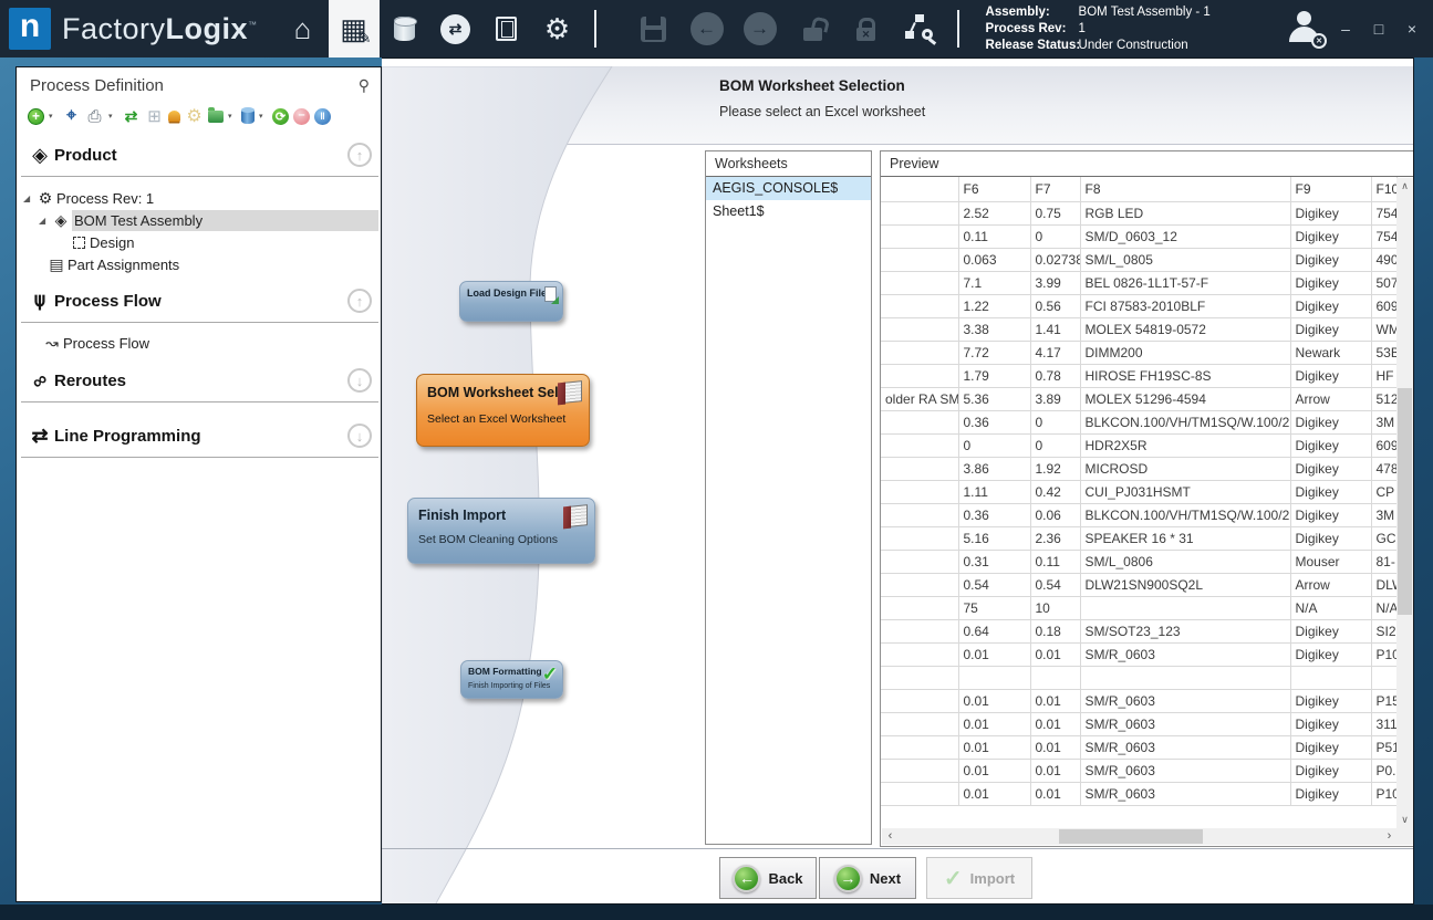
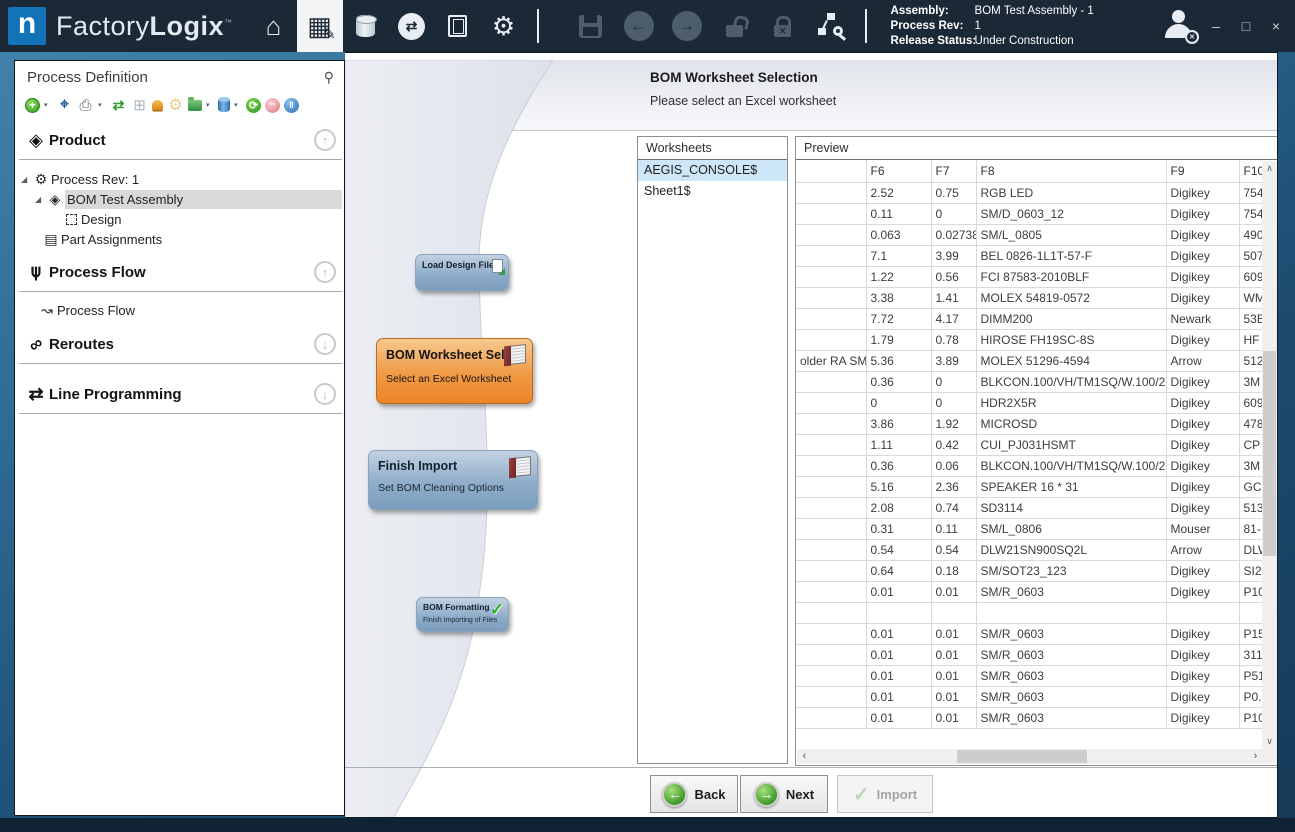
  n
  FactoryLogix™
  ⌂
  ▦
  ✎
  ⇄
  ⚙
  ←
  →
  ✕
  Assembly:
  BOM Test Assembly - 1
  Process Rev:
  1
  Release Status:
  Under Construction
  –
  □
  ×
  Process Definition
  ⚲
  ◈
  Product
  ↑
  ◢
  ⚙
  Process Rev: 1
  ◢
  ◈
  BOM Test Assembly
  Design
  ▤
  Part Assignments
  Process Flow
  ↑
  ↝
  Process Flow
  Reroutes
  ↓
  ⇄
  Line Programming
  ↓
  BOM Worksheet Selection
  Please select an Excel worksheet
  Load Design Fil
  BOM Worksheet Sel
  Select an Excel Worksheet
  Finish Import
  Set BOM Cleaning Options
  BOM Formatting
  ✓
  Worksheets
  AEGIS_CONSOLE$
  Sheet1$
  Preview
  	F6	F7	F8	F9	F10
  	2.52	0.75	RGB LED	Digikey	754
  	0.11	0	SM/D_0603_12	Digikey	754
  	0.063	0.02738	SM/L_0805	Digikey	490
  	7.1	3.99	BEL 0826-1L1T-57-F	Digikey	507
  	1.22	0.56	FCI 87583-2010BLF	Digikey	609
  	3.38	1.41	MOLEX 54819-0572	Digikey	WM
  	7.72	4.17	DIMM200	Newark	53B
  	1.79	0.78	HIROSE FH19SC-8S	Digikey	HF
  older RA SM	5.36	3.89	MOLEX 51296-4594	Arrow	512
  	0.36	0	BLKCON.100/VH/TM1SQ/W.100/2	Digikey	3M
  	0	0	HDR2X5R	Digikey	609
  	3.86	1.92	MICROSD	Digikey	478
  	1.11	0.42	CUI_PJ031HSMT	Digikey	CP
  	0.36	0.06	BLKCON.100/VH/TM1SQ/W.100/2	Digikey	3M
  	5.16	2.36	SPEAKER 16 * 31	Digikey	GC
+ 	2.08	0.74	SD3114	Digikey	513
  	0.31	0.11	SM/L_0806	Mouser	81-
  	0.54	0.54	DLW21SN900SQ2L	Arrow	DL
- 	75	10		N/A	N/A
  	0.64	0.18	SM/SOT23_123	Digikey	SI2
  	0.01	0.01	SM/R_0603	Digikey	P1
  	0.01	0.01	SM/R_0603	Digikey	P1
  	0.01	0.01	SM/R_0603	Digikey	311
  	0.01	0.01	SM/R_0603	Digikey	P5
  	0.01	0.01	SM/R_0603	Digikey	P0.
  	0.01	0.01	SM/R_0603	Digikey	P1
  ∧
  ∨
  ‹
  ›
  ←
  Back
  →
  Next
  ✓
  Import
